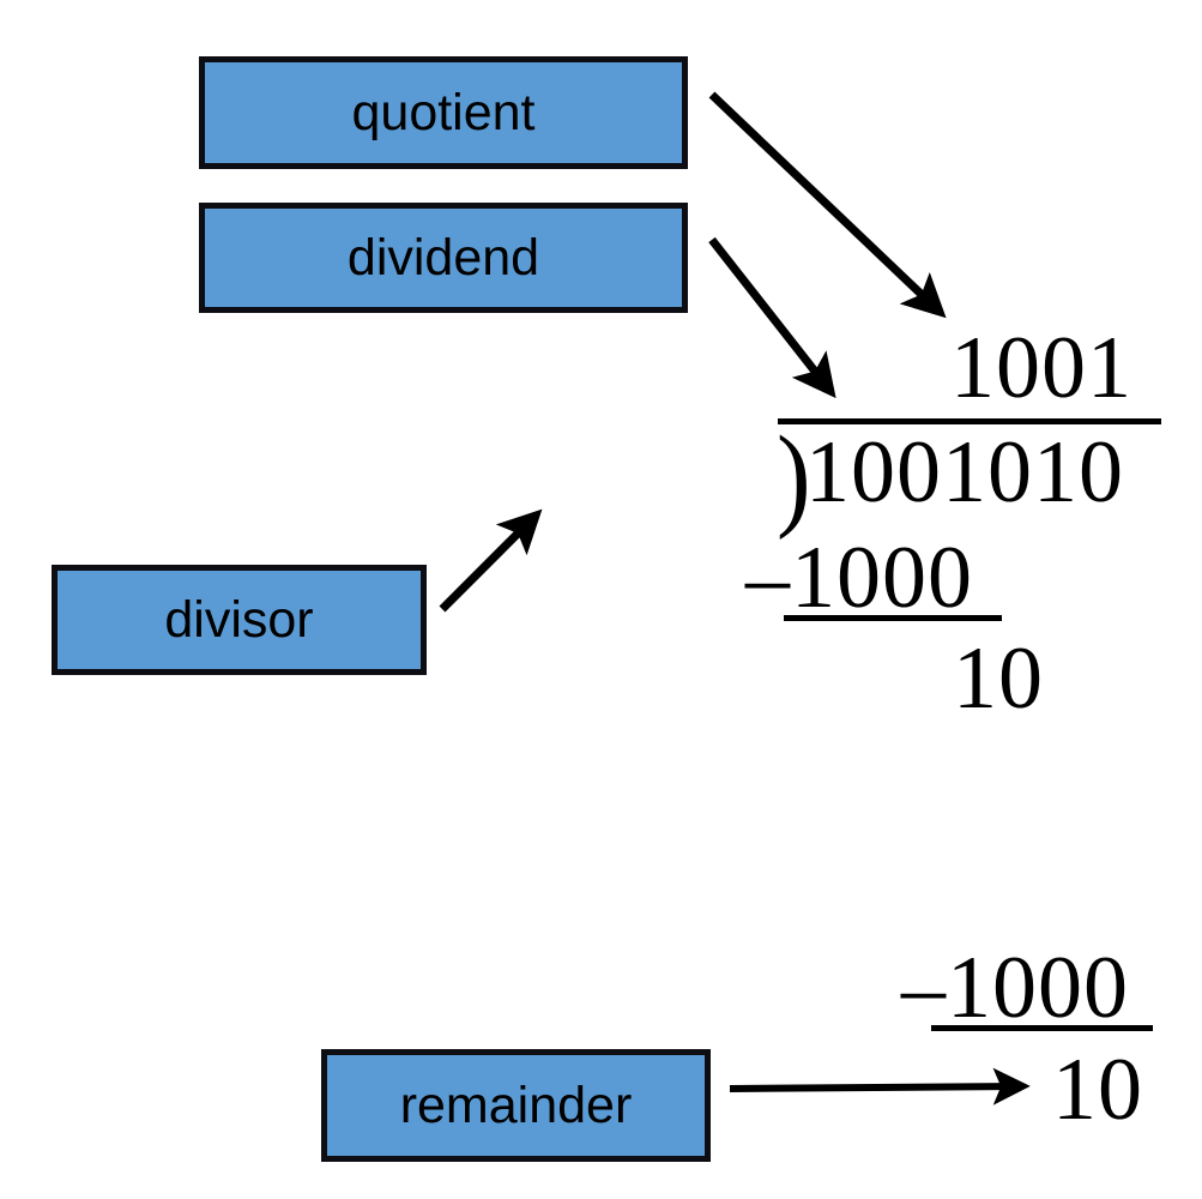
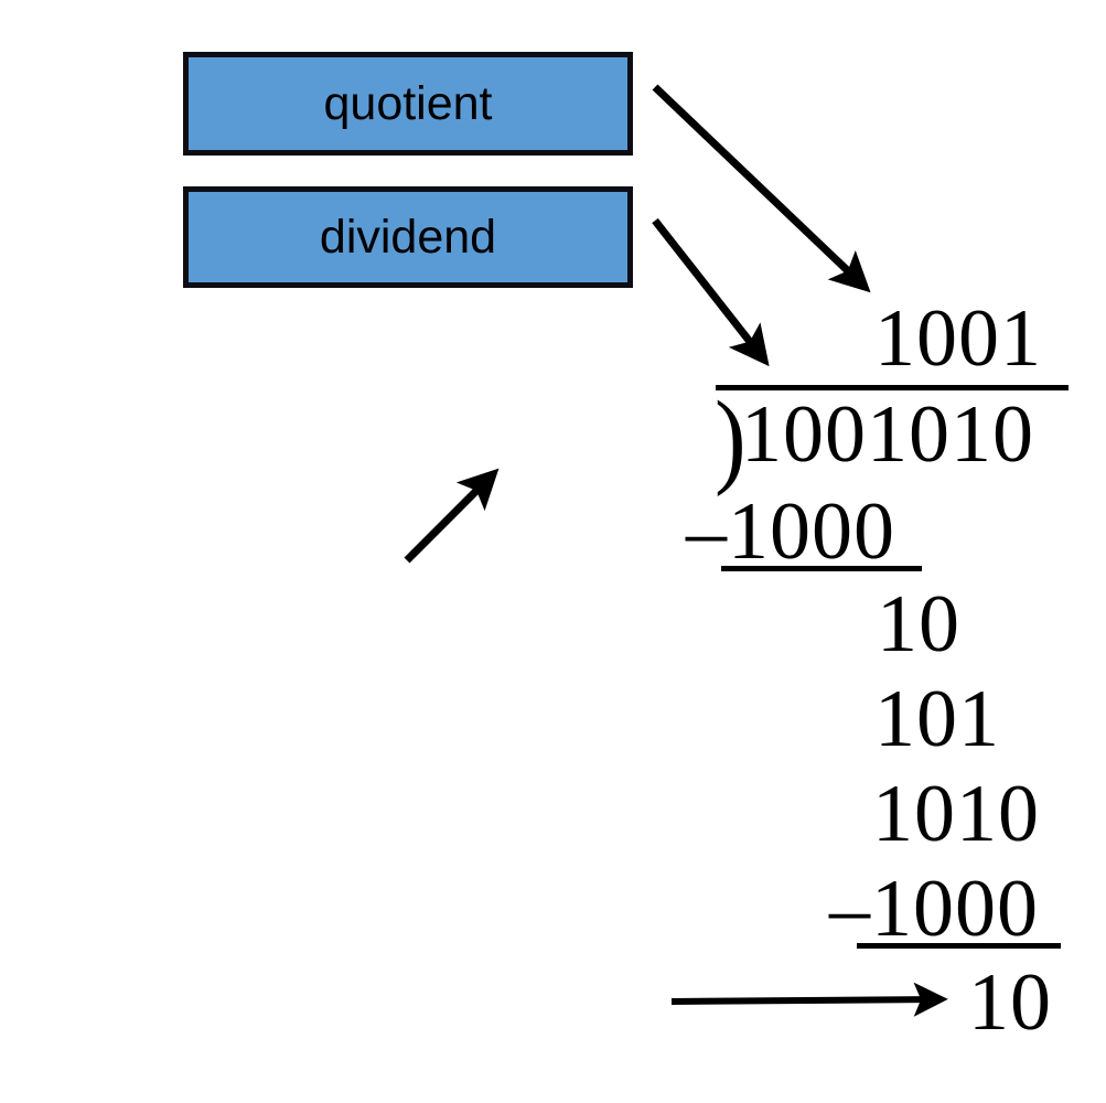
  quotient
  dividend
- divisor
- remainder
  1001
  )
  1001010
  –1000
  10
+ 101
+ 1010
  –1000
  10
